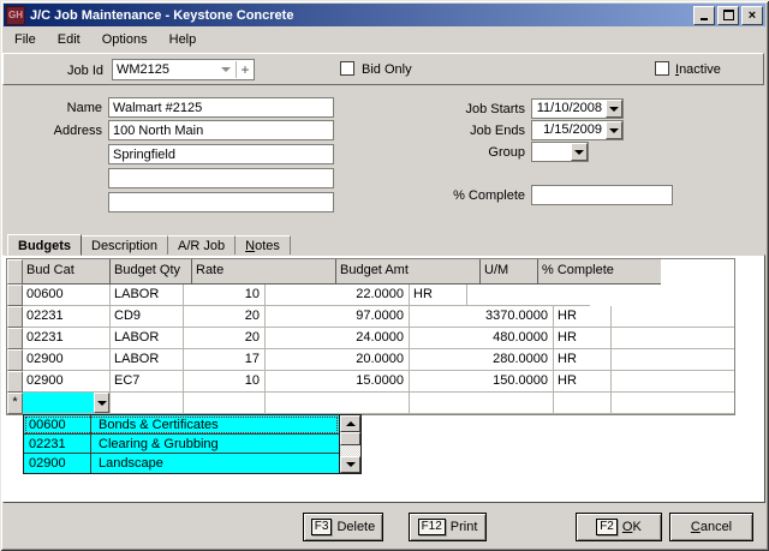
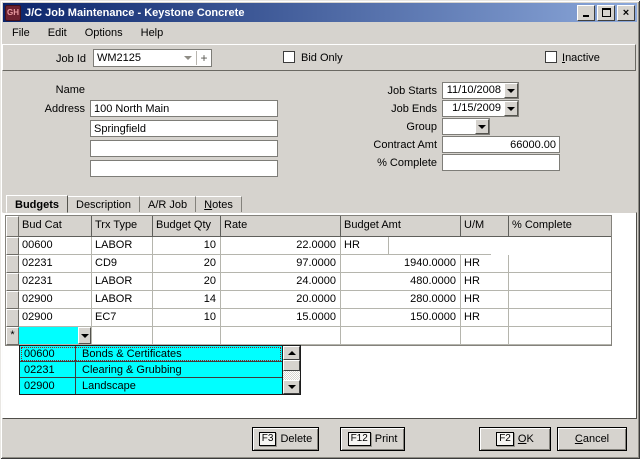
  GH
  J/C Job Maintenance - Keystone Concrete
  ×
  File
  Edit
  Options
  Help
  Job Id
  WM2125
  +
  Bid Only
  Inactive
  Name
- Walmart #2125
  Address
  100 North Main
  Springfield
  Job Starts
  11/10/2008
  Job Ends
  1/15/2009
  Group
+ Contract Amt
+ 66000.00
  % Complete
  Budgets
  Description
  A/R Job
  Notes
  Bud Cat
+ Trx Type
  Budget Qty
  Rate
  Budget Amt
  U/M
  % Complete
  00600
  LABOR
  10
  22.0000
  HR
  02231
  CD9
  20
  97.0000
- 3370.0000
+ 1940.0000
  HR
  02231
  LABOR
  20
  24.0000
  480.0000
  HR
  02900
  LABOR
- 17
+ 14
  20.0000
  280.0000
  HR
  02900
  EC7
  10
  15.0000
  150.0000
  HR
  *
  00600
  Bonds & Certificates
  02231
  Clearing & Grubbing
  02900
  Landscape
  F3
  Delete
  F12
  Print
  F2
  OK
  Cancel
